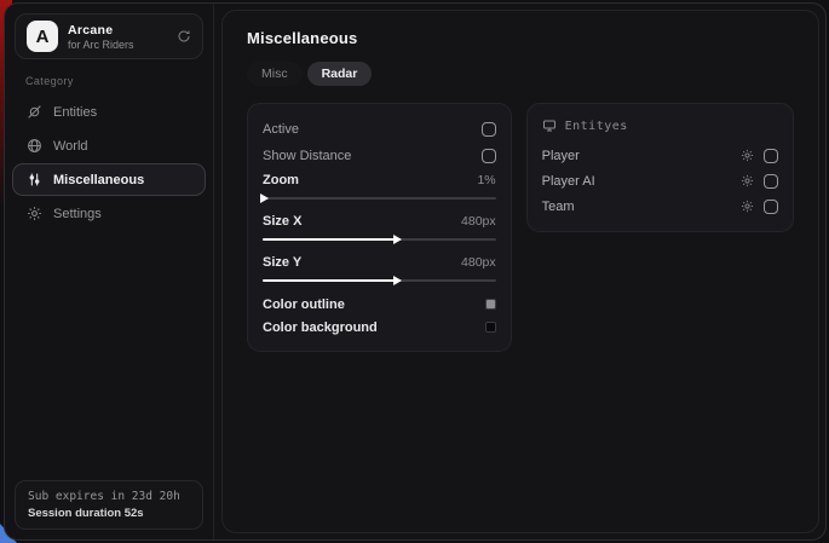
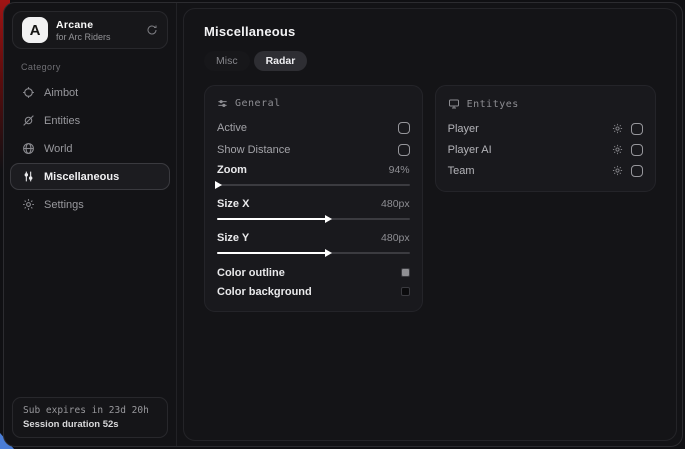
  A
  Arcane
  for Arc Riders
  Category
+ Aimbot
  Entities
  World
  Miscellaneous
  Settings
  Sub expires in 23d 20h
  Session duration 52s
  Miscellaneous
  Misc
  Radar
+ General
  Active
  Show Distance
  Zoom
- 1%
+ 94%
  Size X
  480px
  Size Y
  480px
  Color outline
  Color background
  Entityes
  Player
  Player AI
  Team
